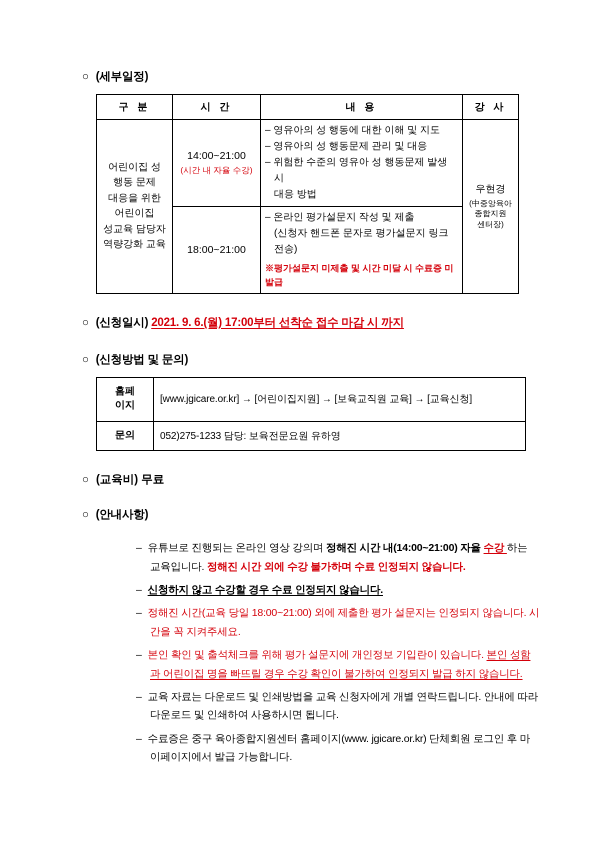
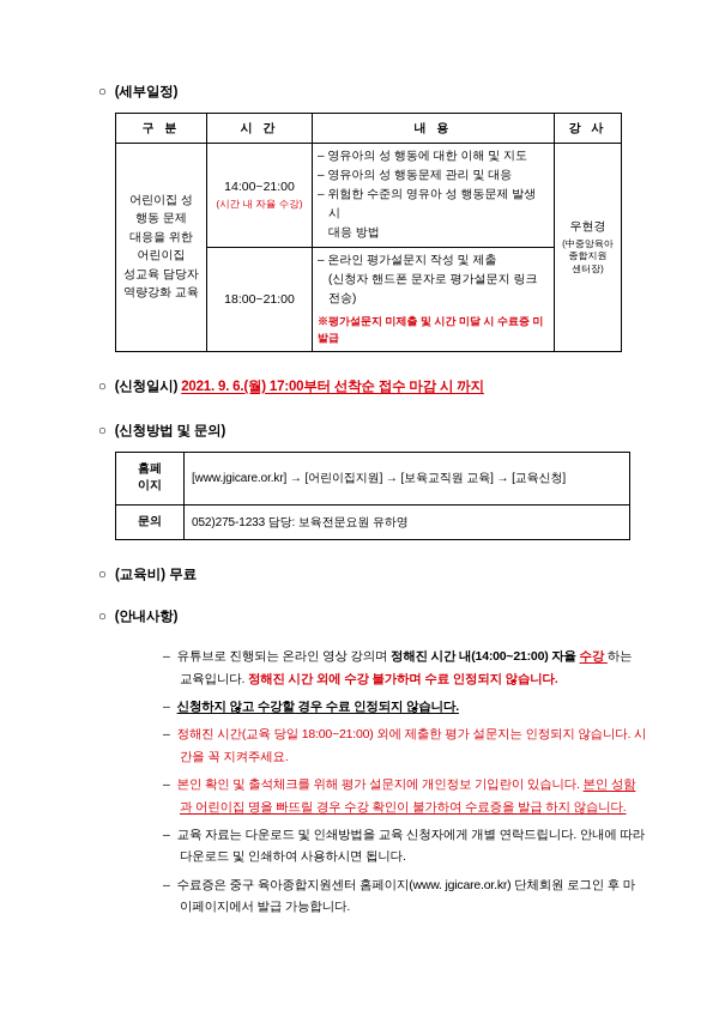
  ○ (세부일정)
  구 분	시 간	내 용	강 사
  어린이집 성 행동 문제 대응을 위한 어린이집 성교육 담당자 역량강화 교육	14:00~21:00 (시간 내 자율 수강)	– 영유아의 성 행동에 대한 이해 및 지도 – 영유아의 성 행동문제 관리 및 대응 – 위험한 수준의 영유아 성 행동문제 발생 시 대응 방법	우현경 (中중앙육아 종합지원 센터장)
  18:00~21:00	– 온라인 평가설문지 작성 및 제출 (신청자 핸드폰 문자로 평가설문지 링크 전송) ※평가설문지 미제출 및 시간 미달 시 수료증 미발급
  ○ (신청일시) 2021. 9. 6.(월) 17:00부터 선착순 접수 마감 시 까지
  ○ (신청방법 및 문의)
  홈페 이지	[www.jgicare.or.kr] → [어린이집지원] → [보육교직원 교육] → [교육신청]
  문의	052)275-1233 담당: 보육전문요원 유하영
  ○ (교육비) 무료
  ○ (안내사항)
  – 유튜브로 진행되는 온라인 영상 강의며 정해진 시간 내(14:00~21:00) 자율 수강 하는 교육입니다. 정해진 시간 외에 수강 불가하며 수료 인정되지 않습니다.
  – 신청하지 않고 수강할 경우 수료 인정되지 않습니다.
  – 정해진 시간(교육 당일 18:00~21:00) 외에 제출한 평가 설문지는 인정되지 않습니다. 시간을 꼭 지켜주세요.
- – 본인 확인 및 출석체크를 위해 평가 설문지에 개인정보 기입란이 있습니다. 본인 성함과 어린이집 명을 빠뜨릴 경우 수강 확인이 불가하여 인정되지 발급 하지 않습니다.
+ – 본인 확인 및 출석체크를 위해 평가 설문지에 개인정보 기입란이 있습니다. 본인 성함과 어린이집 명을 빠뜨릴 경우 수강 확인이 불가하여 수료증을 발급 하지 않습니다.
  – 교육 자료는 다운로드 및 인쇄방법을 교육 신청자에게 개별 연락드립니다. 안내에 따라 다운로드 및 인쇄하여 사용하시면 됩니다.
  – 수료증은 중구 육아종합지원센터 홈페이지(www. jgicare.or.kr) 단체회원 로그인 후 마이페이지에서 발급 가능합니다.
